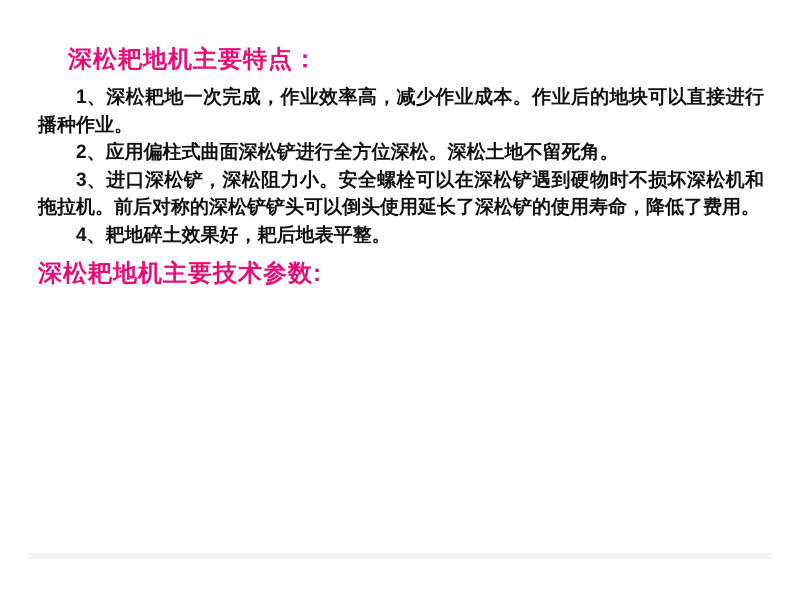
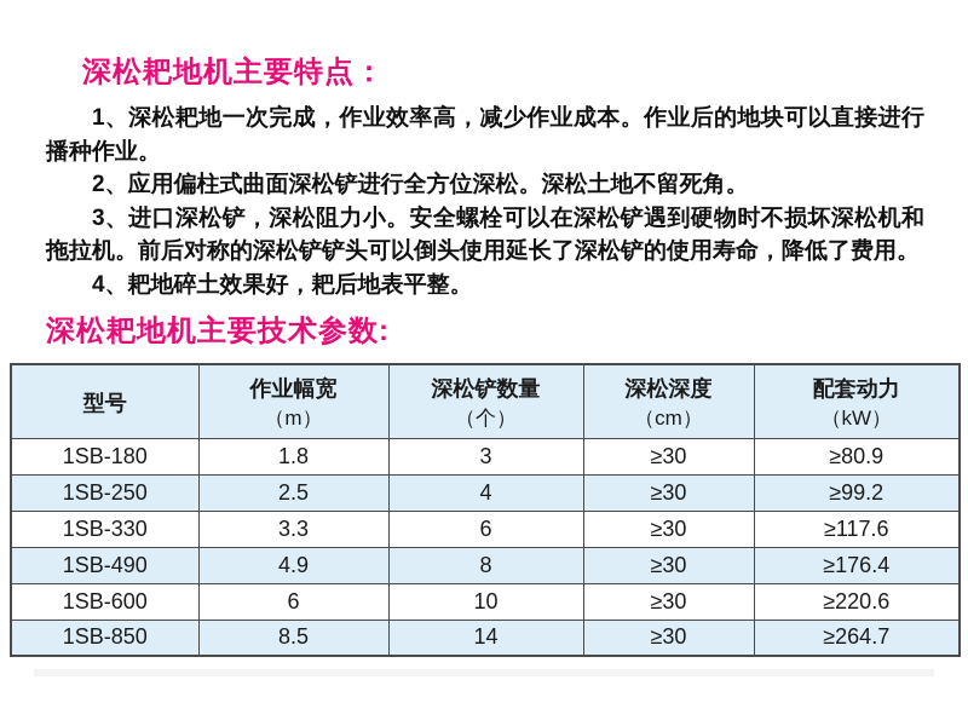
  深松耙地机主要特点：
  1、深松耙地一次完成，作业效率高，减少作业成本。作业后的地块可以直接进行播种作业。
  2、应用偏柱式曲面深松铲进行全方位深松。深松土地不留死角。
  3、进口深松铲，深松阻力小。安全螺栓可以在深松铲遇到硬物时不损坏深松机和拖拉机。前后对称的深松铲铲头可以倒头使用延长了深松铲的使用寿命，降低了费用。
  4、耙地碎土效果好，耙后地表平整。
  深松耙地机主要技术参数:
+ 型号	作业幅宽 （m）	深松铲数量 （个）	深松深度 （cm）	配套动力 （kW）
+ 1SB-180	1.8	3	≥30	≥80.9
+ 1SB-250	2.5	4	≥30	≥99.2
+ 1SB-330	3.3	6	≥30	≥117.6
+ 1SB-490	4.9	8	≥30	≥176.4
+ 1SB-600	6	10	≥30	≥220.6
+ 1SB-850	8.5	14	≥30	≥264.7
